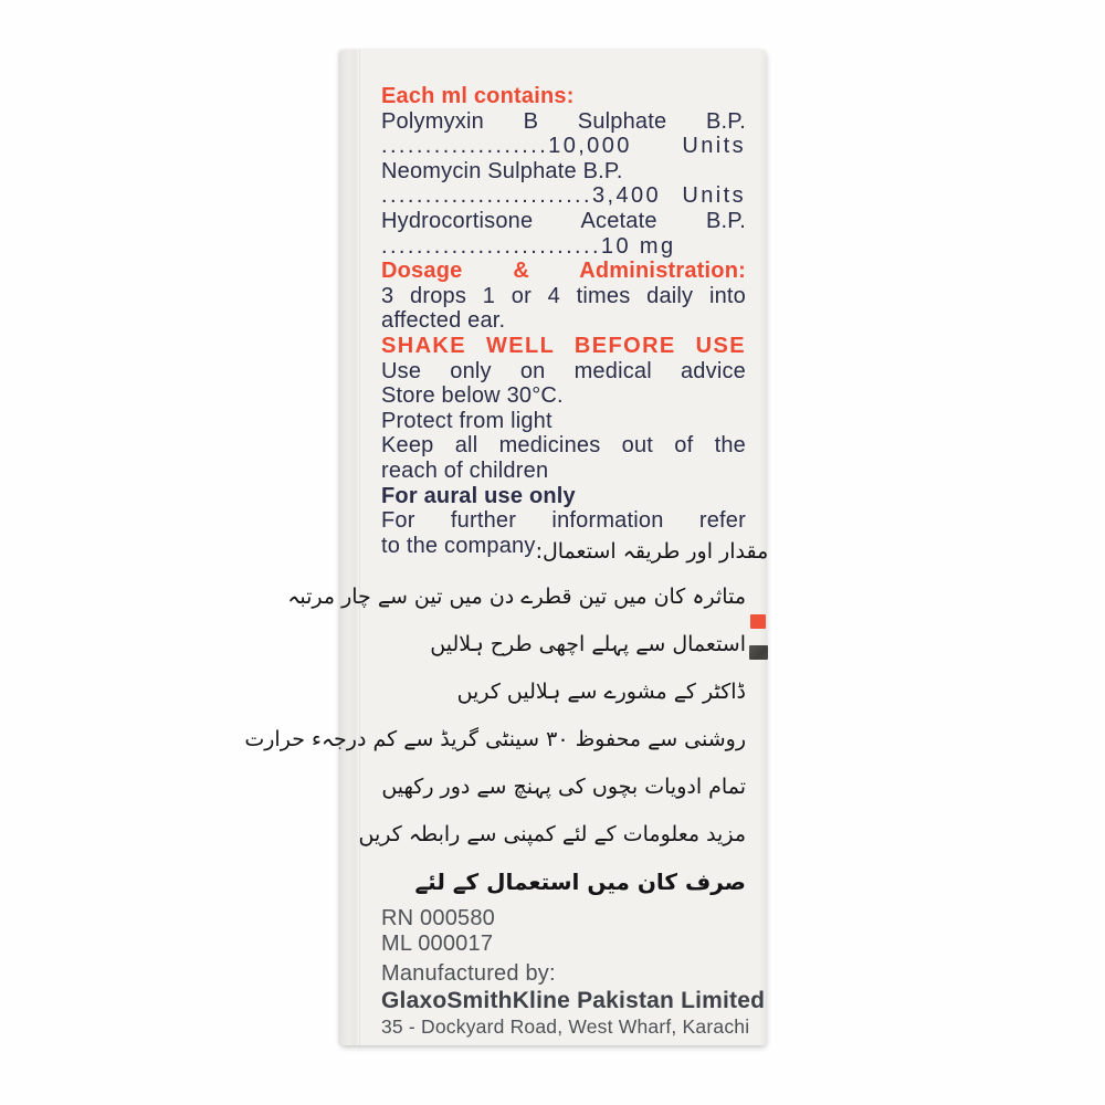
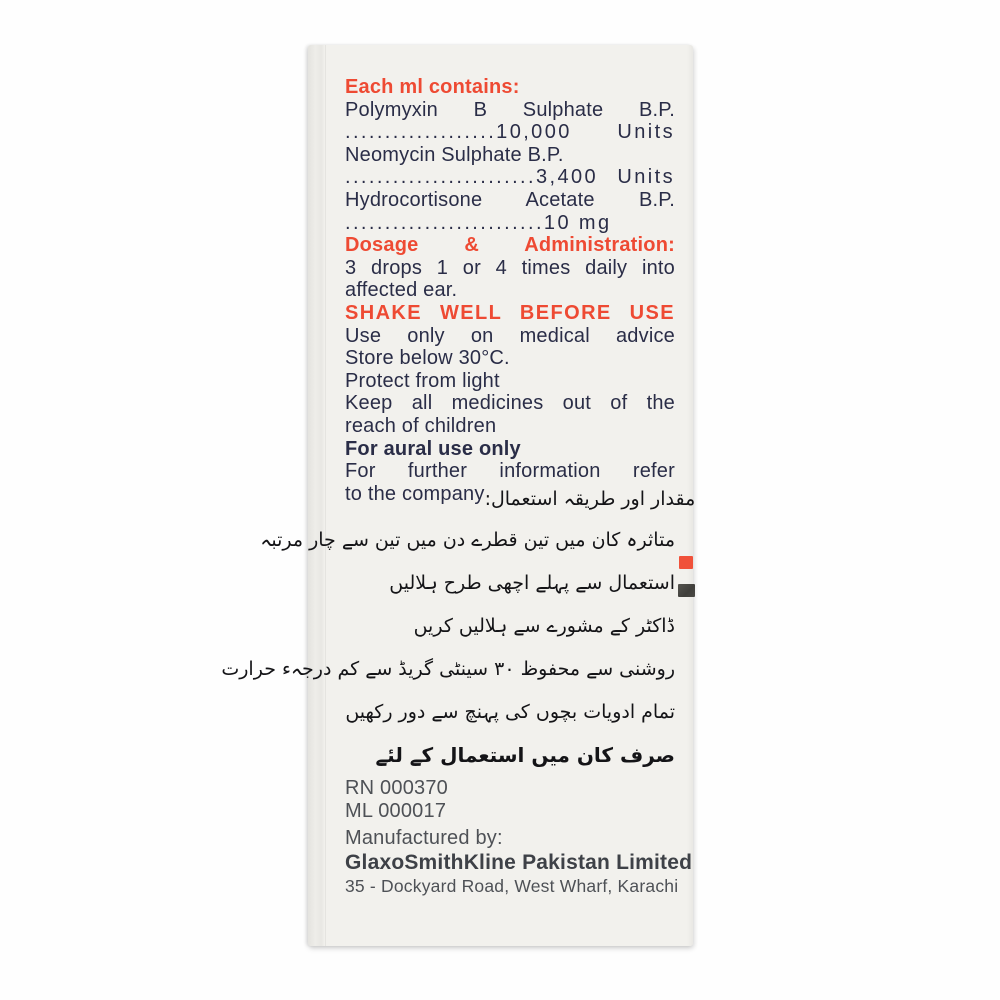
  Each ml contains:
  Polymyxin B Sulphate B.P.
  ...................10,000 Units
  Neomycin Sulphate B.P.
  ........................3,400 Units
  Hydrocortisone Acetate B.P.
  .........................10 mg
  Dosage & Administration:
  3 drops 1 or 4 times daily into
  affected ear.
  SHAKE WELL BEFORE USE
  Use only on medical advice
  Store below 30°C.
  Protect from light
  Keep all medicines out of the
  reach of children
  For aural use only
  For further information refer
  to the company
  مقدار اور طریقہ استعمال:
  متاثرہ کان میں تین قطرے دن میں تین سے چار مرتبہ
  استعمال سے پہلے اچھی طرح ہلالیں
  ڈاکٹر کے مشورے سے ہلالیں کریں
  روشنی سے محفوظ ۳۰ سینٹی گریڈ سے کم درجہء حرارت
  تمام ادویات بچوں کی پہنچ سے دور رکھیں
- مزید معلومات کے لئے کمپنی سے رابطہ کریں
  صرف کان میں استعمال کے لئے
- RN 000580
+ RN 000370
  ML 000017
  Manufactured by:
  GlaxoSmithKline Pakistan Limited
  35 - Dockyard Road, West Wharf, Karachi
